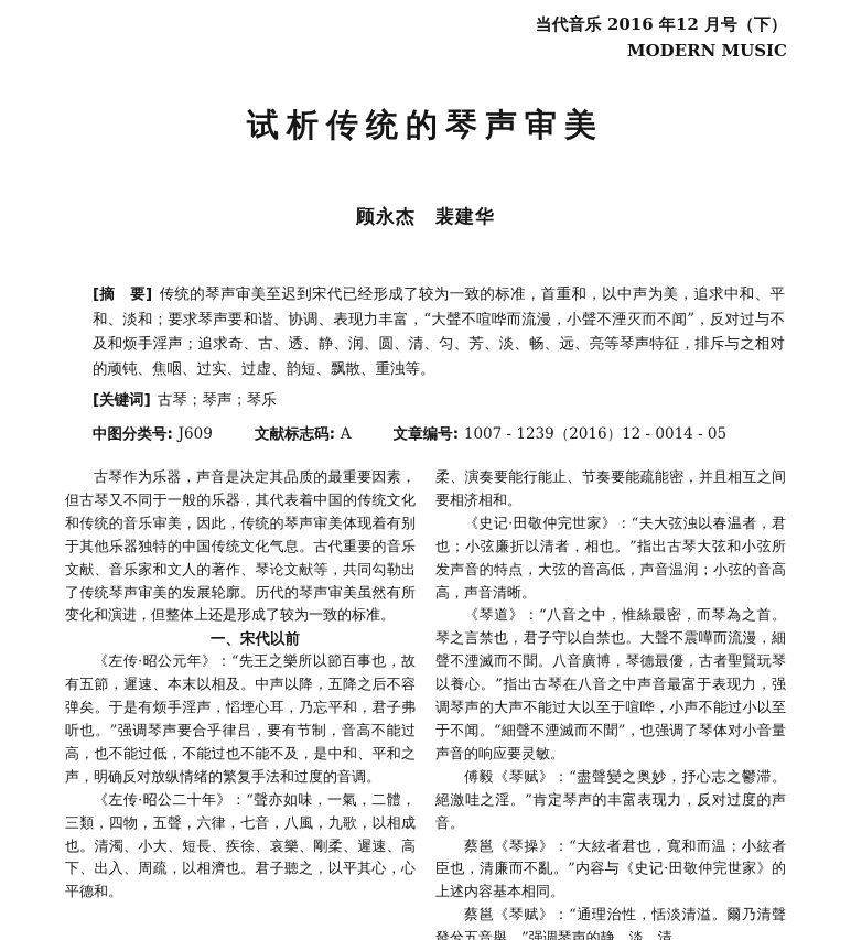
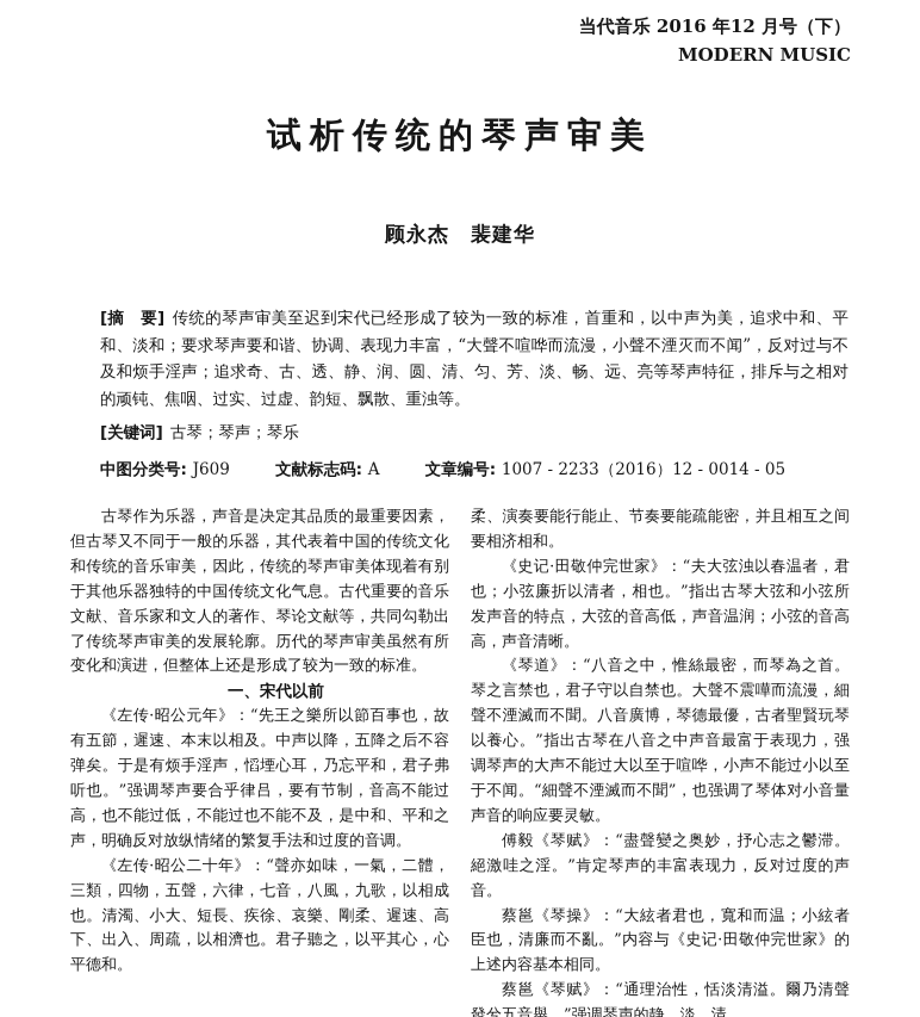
  当代音乐 2016 年12 月号（下）
  MODERN MUSIC
  试析传统的琴声审美
  顾永杰 裴建华
  [摘 要] 传统的琴声审美至迟到宋代已经形成了较为一致的标准，首重和，以中声为美，追求中和、平和、淡和；要求琴声要和谐、协调、表现力丰富，“大聲不喧哗而流漫，小聲不湮灭而不闻”，反对过与不及和烦手淫声；追求奇、古、透、静、润、圆、清、匀、芳、淡、畅、远、亮等琴声特征，排斥与之相对的顽钝、焦咽、过实、过虚、韵短、飘散、重浊等。
  [关键词] 古琴；琴声；琴乐
- 中图分类号: J609 文献标志码: A 文章编号: 1007 - 1239（2016）12 - 0014 - 05
+ 中图分类号: J609 文献标志码: A 文章编号: 1007 - 2233（2016）12 - 0014 - 05
  古琴作为乐器，声音是决定其品质的最重要因素，但古琴又不同于一般的乐器，其代表着中国的传统文化和传统的音乐审美，因此，传统的琴声审美体现着有别于其他乐器独特的中国传统文化气息。古代重要的音乐文献、音乐家和文人的著作、琴论文献等，共同勾勒出了传统琴声审美的发展轮廓。历代的琴声审美虽然有所变化和演进，但整体上还是形成了较为一致的标准。
  一、宋代以前
  《左传·昭公元年》：“先王之樂所以節百事也，故有五節，遲速、本末以相及。中声以降，五降之后不容弹矣。于是有烦手淫声，慆堙心耳，乃忘平和，君子弗听也。”强调琴声要合乎律吕，要有节制，音高不能过高，也不能过低，不能过也不能不及，是中和、平和之声，明确反对放纵情绪的繁复手法和过度的音调。
  《左传·昭公二十年》：“聲亦如味，一氣，二體，三類，四物，五聲，六律，七音，八風，九歌，以相成也。清濁、小大、短長、疾徐、哀樂、剛柔、遲速、高下、出入、周疏，以相濟也。君子聽之，以平其心，心平德和。
  柔、演奏要能行能止、节奏要能疏能密，并且相互之间要相济相和。
  《史记·田敬仲完世家》：“夫大弦浊以春温者，君也；小弦廉折以清者，相也。”指出古琴大弦和小弦所发声音的特点，大弦的音高低，声音温润；小弦的音高高，声音清晰。
  《琴道》：“八音之中，惟絲最密，而琴為之首。琴之言禁也，君子守以自禁也。大聲不震嘩而流漫，細聲不湮滅而不聞。八音廣博，琴德最優，古者聖賢玩琴以養心。”指出古琴在八音之中声音最富于表现力，强调琴声的大声不能过大以至于喧哗，小声不能过小以至于不闻。“細聲不湮滅而不聞”，也强调了琴体对小音量声音的响应要灵敏。
  傅毅《琴赋》：“盡聲變之奥妙，抒心志之鬱滞。絕激哇之淫。”肯定琴声的丰富表现力，反对过度的声音。
  蔡邕《琴操》：“大絃者君也，寬和而温；小絃者臣也，清廉而不亂。”内容与《史记·田敬仲完世家》的上述内容基本相同。
  蔡邕《琴赋》：“通理治性，恬淡清溢。爾乃清聲發兮五音舉。”强调琴声的静、淡、清。
